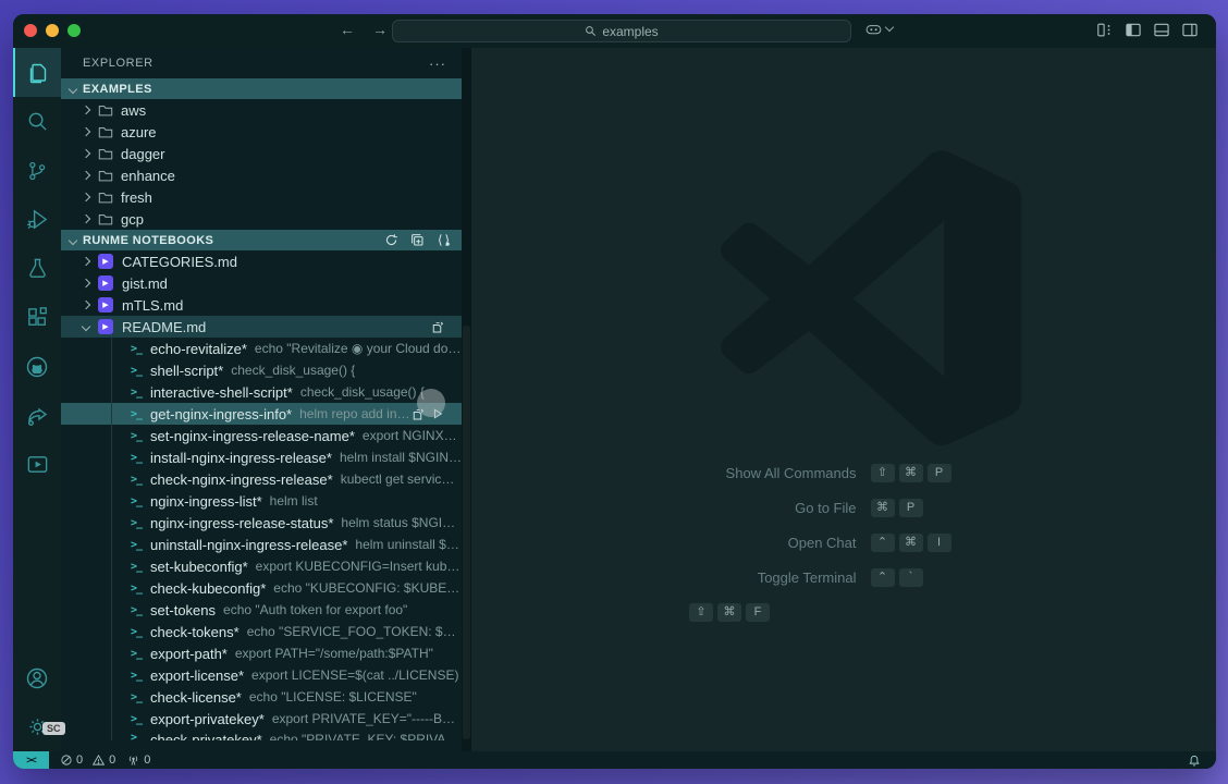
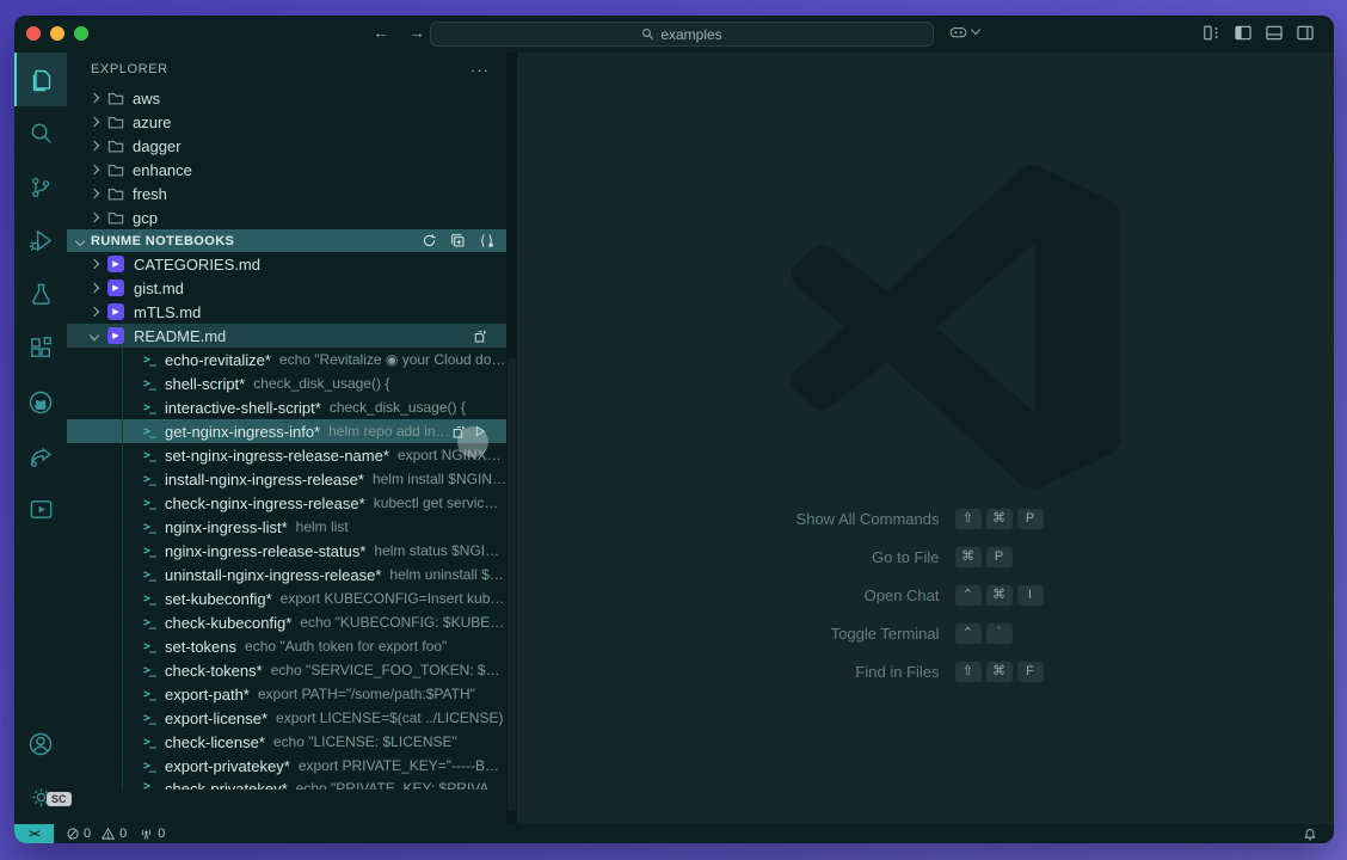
  ←
  →
  examples
  EXPLORER
  ···
- EXAMPLES
  aws
  azure
  dagger
  enhance
  fresh
  gcp
  RUNME NOTEBOOKS
  CATEGORIES.md
  gist.md
  mTLS.md
  README.md
  >_
  echo-revitalize*
  echo "Revitalize ◉ your Cloud docs
  >_
  shell-script*
  check_disk_usage() {
  >_
  interactive-shell-script*
  check_disk_usage() {
  >_
  get-nginx-ingress-info*
  helm repo add ingr
  >_
  set-nginx-ingress-release-name*
  export NGINX_IN
  >_
  install-nginx-ingress-release*
  helm install $NGINX
  >_
  check-nginx-ingress-release*
  kubectl get service --
  >_
  nginx-ingress-list*
  helm list
  >_
  nginx-ingress-release-status*
  helm status $NGINX
  >_
  uninstall-nginx-ingress-release*
  helm uninstall $N
  >_
  set-kubeconfig*
  export KUBECONFIG=Insert kubec
  >_
  check-kubeconfig*
  echo "KUBECONFIG: $KUBEC
  >_
  set-tokens
  echo "Auth token for export foo"
  >_
  check-tokens*
  echo "SERVICE_FOO_TOKEN: $SE
  >_
  export-path*
  export PATH="/some/path:$PATH"
  >_
  export-license*
  export LICENSE=$(cat ../LICENSE)
  >_
  check-license*
  echo "LICENSE: $LICENSE"
  >_
  export-privatekey*
  export PRIVATE_KEY="-----BEG
  >_
  check-privatekey*
  echo "PRIVATE_KEY: $PRIVATE
  Show All Commands
  ⇧
  ⌘
  P
  Go to File
  ⌘
  P
  Open Chat
  ⌃
  ⌘
  I
  Toggle Terminal
  ⌃
  `
+ Find in Files
  ⇧
  ⌘
  F
  ><
  0
  0
  0
  SC
